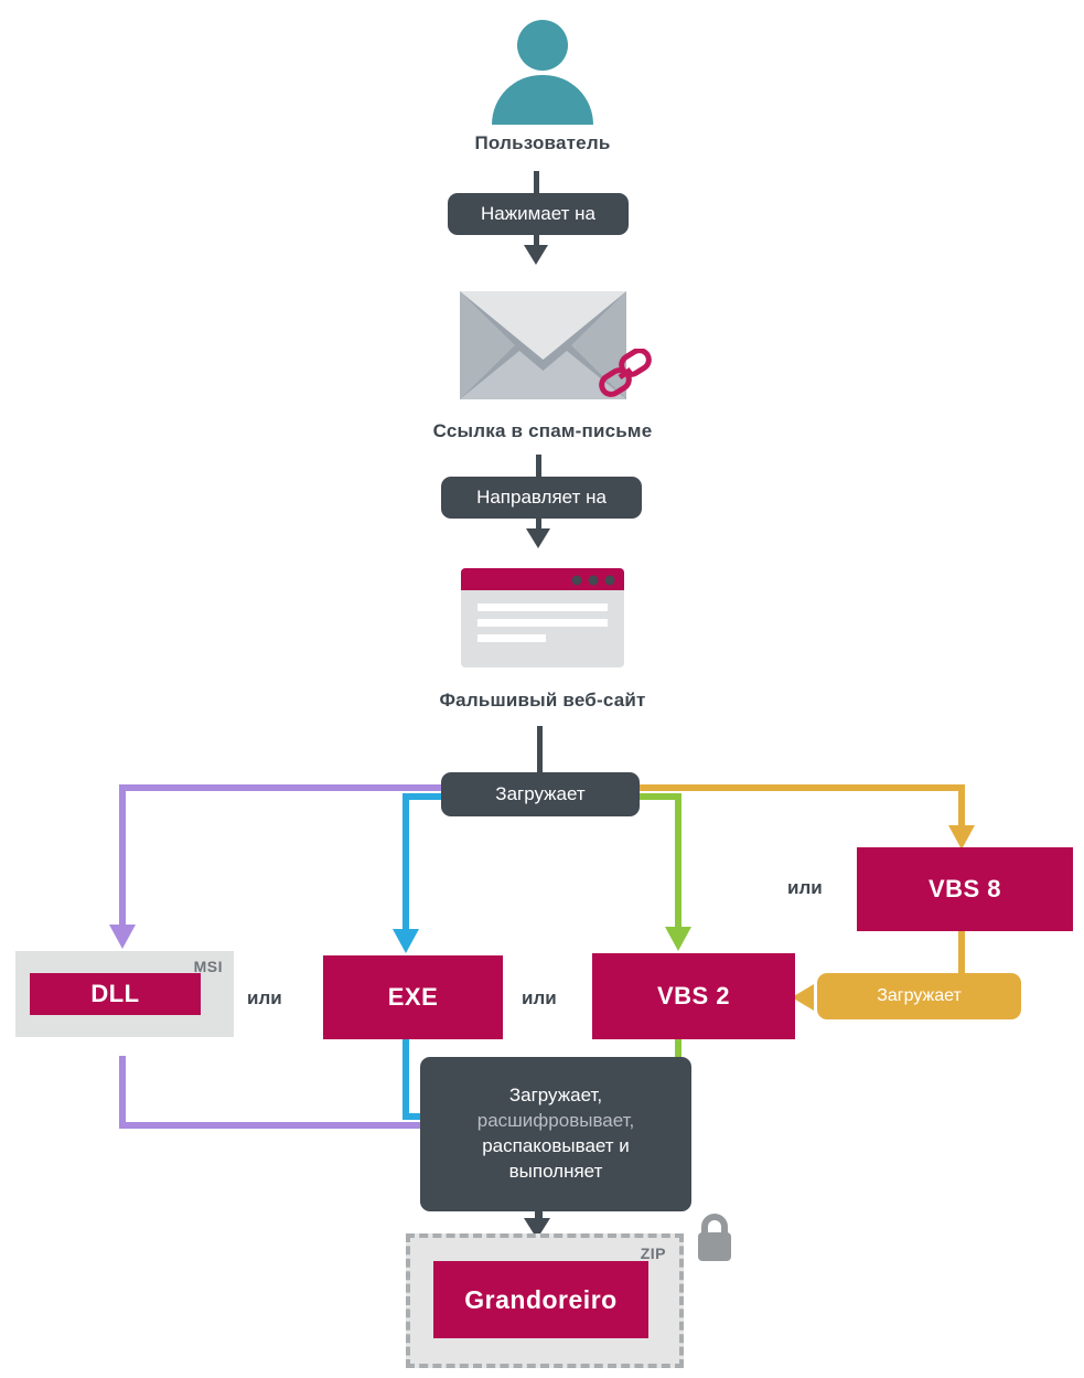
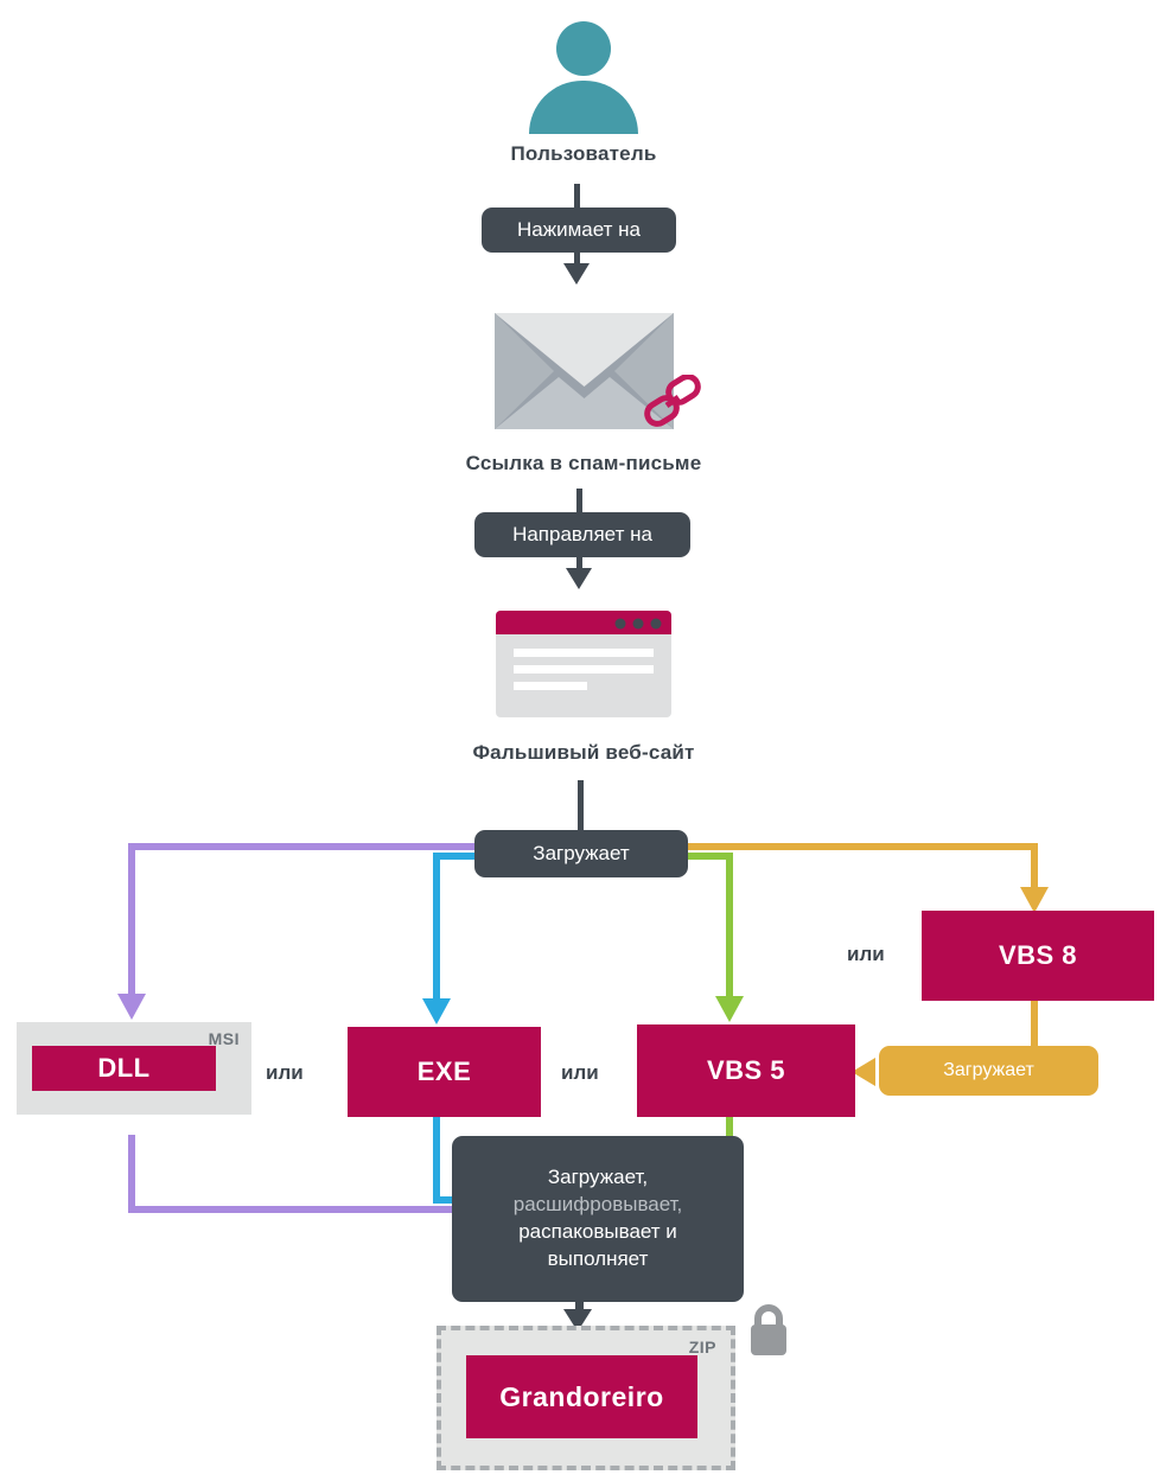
  Пользователь
  Нажимает на
  Ссылка в спам-письме
  Направляет на
  Фальшивый веб-сайт
  Загружает
  MSI
  DLL
  или
  EXE
  или
- VBS 2
+ VBS 5
  или
  VBS 8
  Загружает
  Загружает,
  расшифровывает,
  распаковывает и
  выполняет
  ZIP
  Grandoreiro
